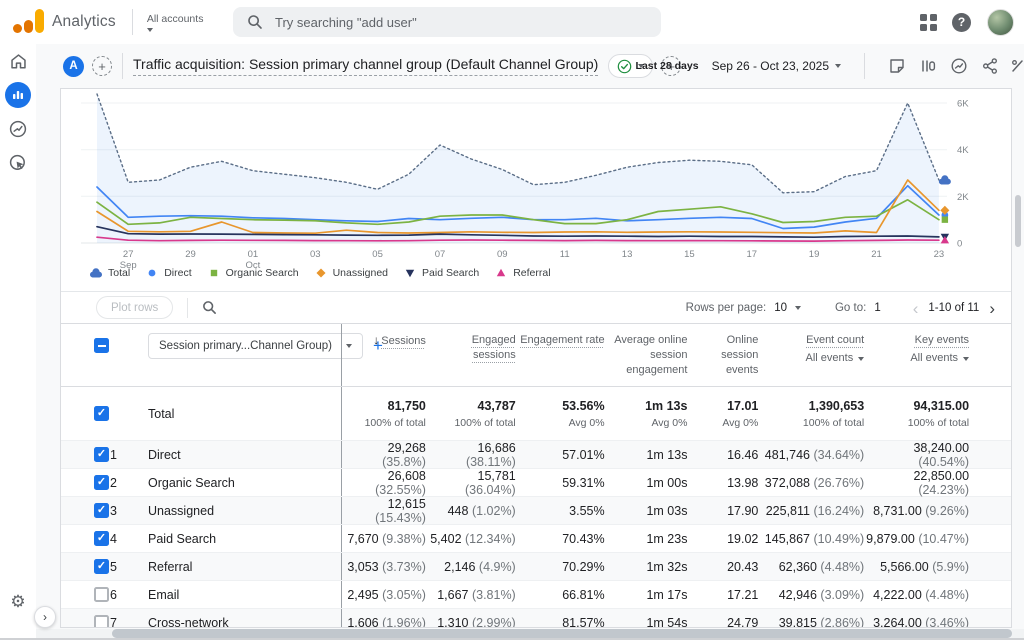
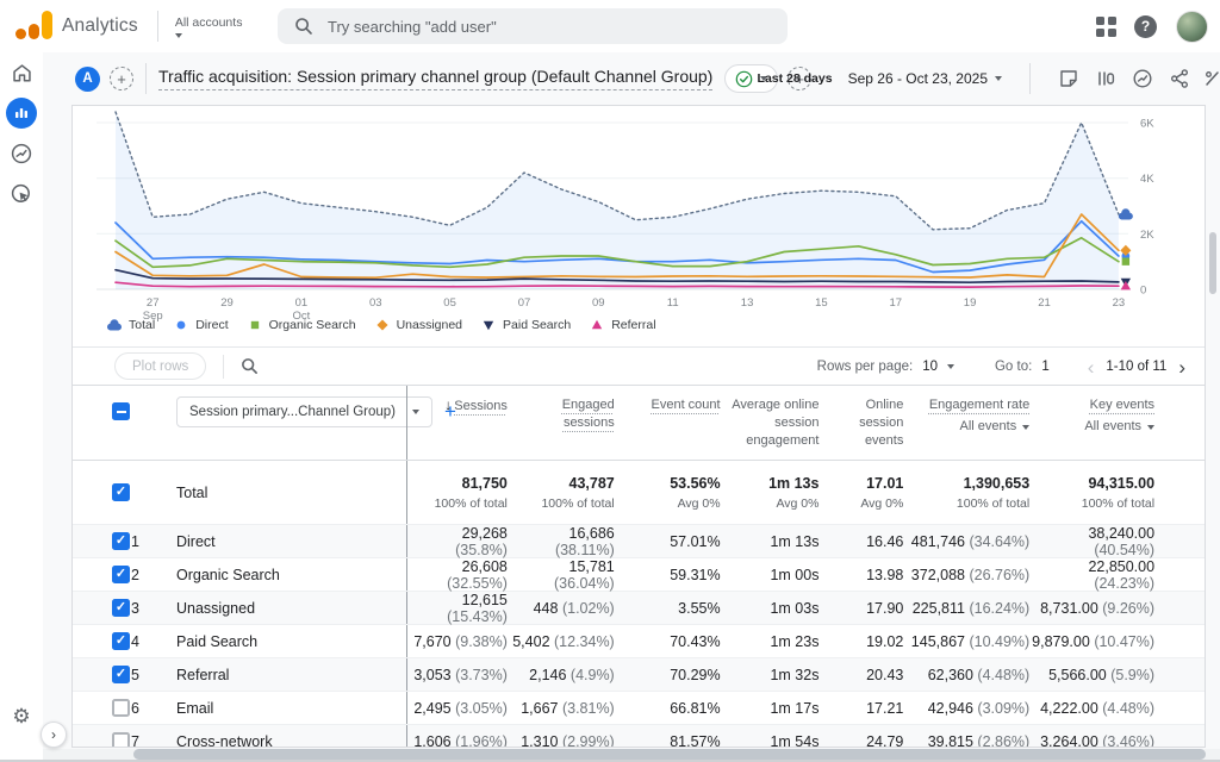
  Analytics
  All accounts
  Try searching "add user"
  ?
  ⚙
  ›
  A
  +
  Traffic acquisition: Session primary channel group (Default Channel Group)
  +
  Last 28 days
  Sep 26 - Oct 23, 2025
  0
  2K
  4K
  6K
  27
  Sep
  29
  01
  Oct
  03
  05
  07
  09
  11
  13
  15
  17
  19
  21
  23
  Total
  Direct
  Organic Search
  Unassigned
  Paid Search
  Referral
  Plot rows
  Rows per page:
  10
  Go to:
  1
  ‹
  1-10 of 11
  ›
  Session primary...Channel Group)
  +
  ↓ Sessions
  Engaged sessions
- Engagement rate
+ Event count
  Average online session engagement
  Online session events
- Event count
+ Engagement rate
  All events
  Key events
  All events
  ✓
  Total
  81,750
  100% of total
  43,787
  100% of total
  53.56%
  Avg 0%
  1m 13s
  Avg 0%
  17.01
  Avg 0%
  1,390,653
  100% of total
  94,315.00
  100% of total
  ✓
  1
  Direct
  29,268 (35.8%)
  16,686 (38.11%)
  57.01%
  1m 13s
  16.46
  481,746 (34.64%)
  38,240.00 (40.54%)
  ✓
  2
  Organic Search
  26,608 (32.55%)
  15,781 (36.04%)
  59.31%
  1m 00s
  13.98
  372,088 (26.76%)
  22,850.00 (24.23%)
  ✓
  3
  Unassigned
  12,615 (15.43%)
  448 (1.02%)
  3.55%
  1m 03s
  17.90
  225,811 (16.24%)
  8,731.00 (9.26%)
  ✓
  4
  Paid Search
  7,670 (9.38%)
  5,402 (12.34%)
  70.43%
  1m 23s
  19.02
  145,867 (10.49%)
  9,879.00 (10.47%)
  ✓
  5
  Referral
  3,053 (3.73%)
  2,146 (4.9%)
  70.29%
  1m 32s
  20.43
  62,360 (4.48%)
  5,566.00 (5.9%)
  6
  Email
  2,495 (3.05%)
  1,667 (3.81%)
  66.81%
  1m 17s
  17.21
  42,946 (3.09%)
  4,222.00 (4.48%)
  7
  Cross-network
  1,606 (1.96%)
  1,310 (2.99%)
  81.57%
  1m 54s
  24.79
  39,815 (2.86%)
  3,264.00 (3.46%)
